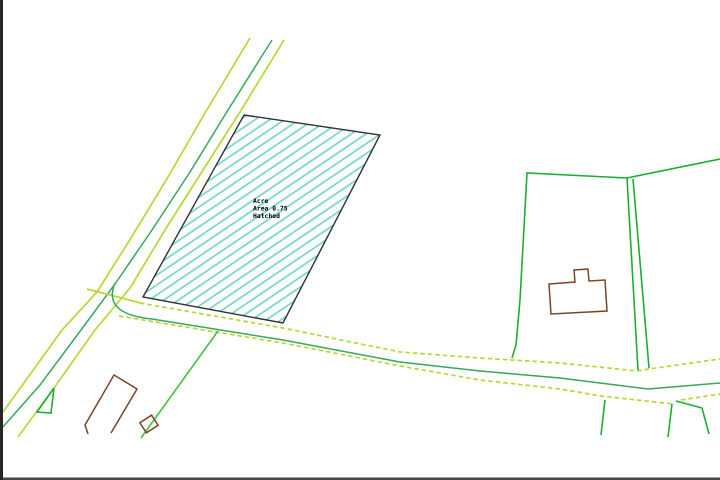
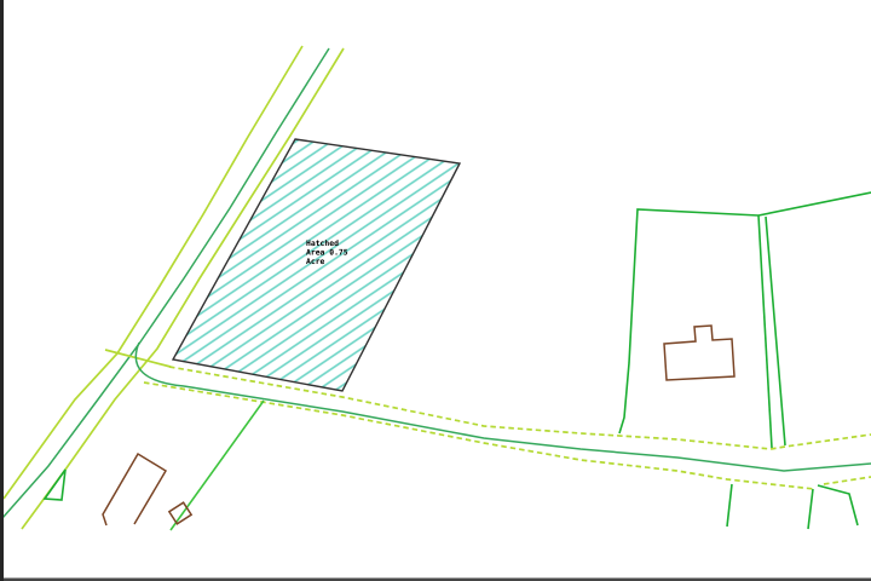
- Acre
+ Hatched
  Area 0.75
- Hatched
+ Acre
